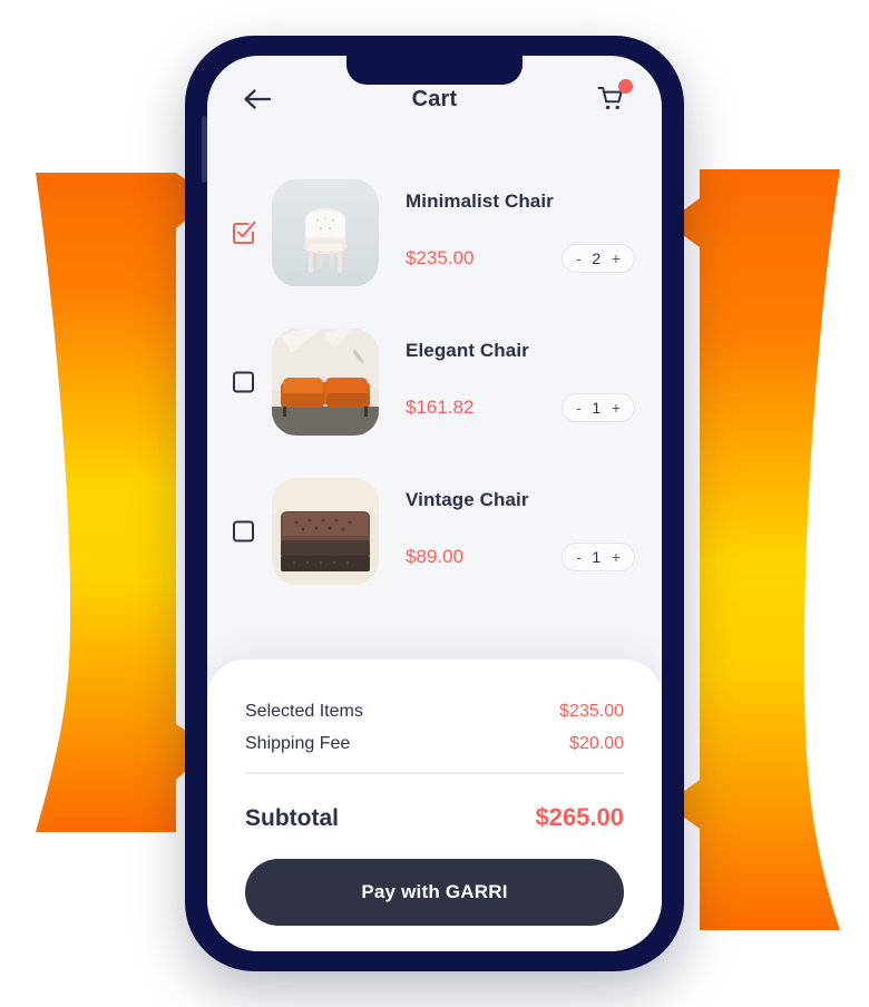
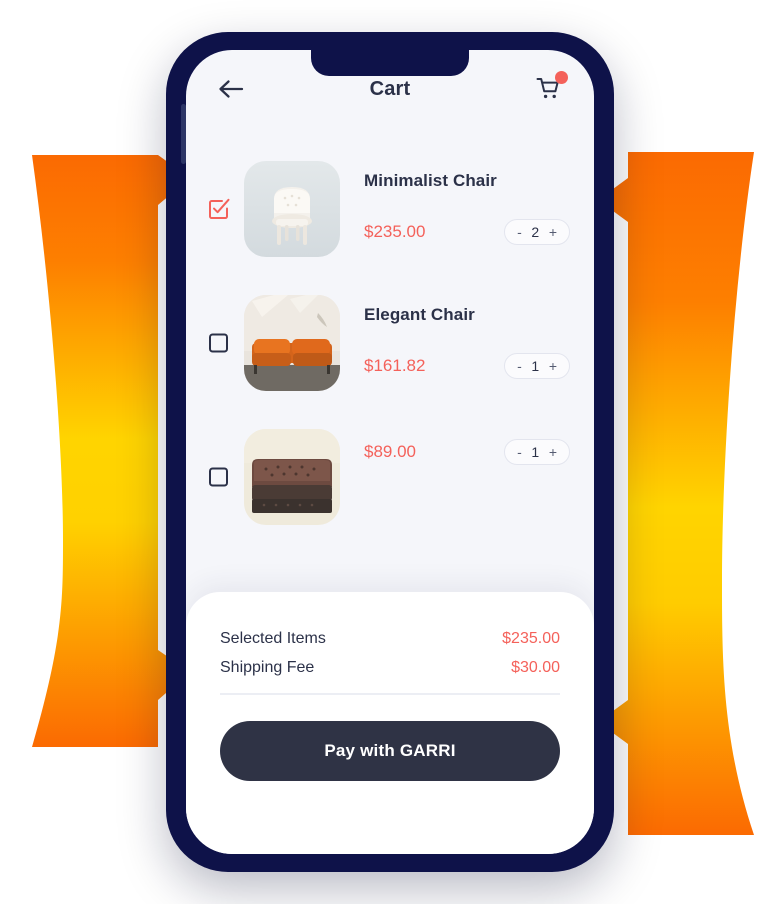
  Cart
  Minimalist Chair
  $235.00
  -
  2
  +
  Elegant Chair
  $161.82
  -
  1
  +
- Vintage Chair
  $89.00
  -
  1
  +
  Selected Items
  $235.00
  Shipping Fee
- $20.00
+ $30.00
- Subtotal
- $265.00
  Pay with GARRI
